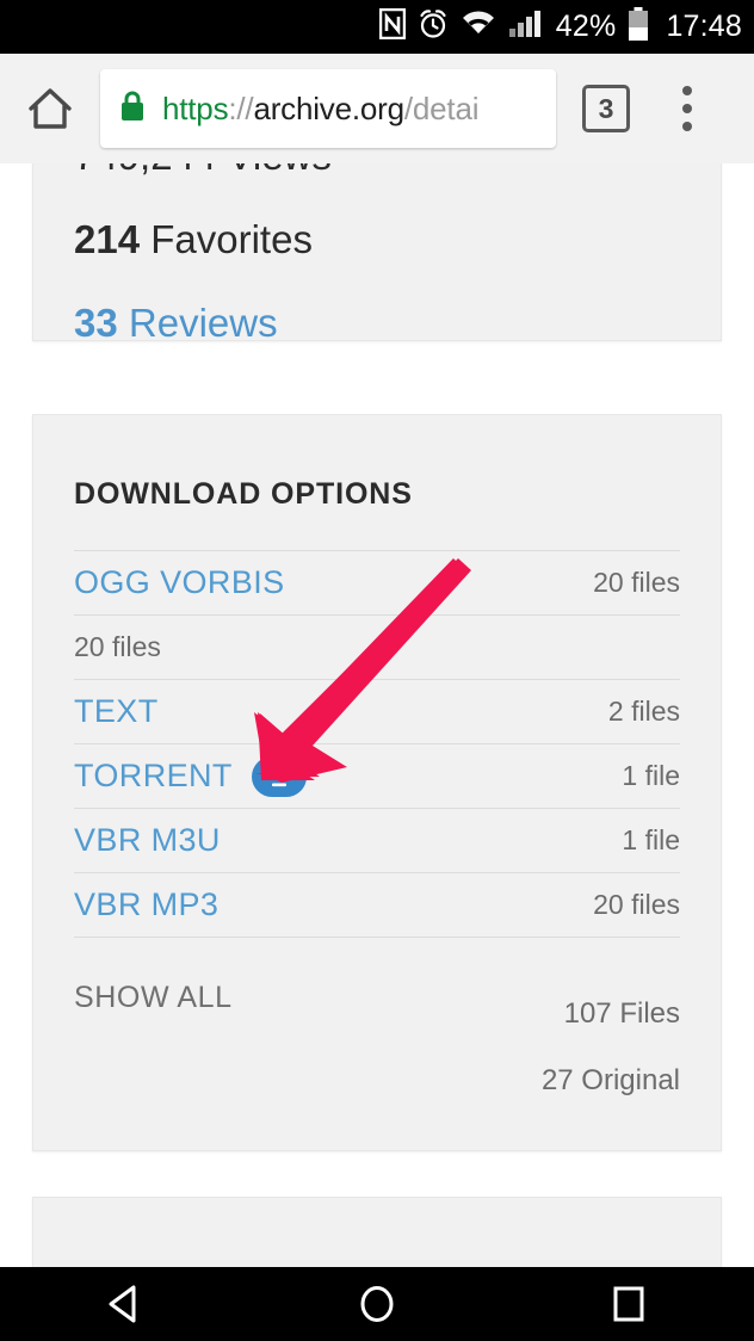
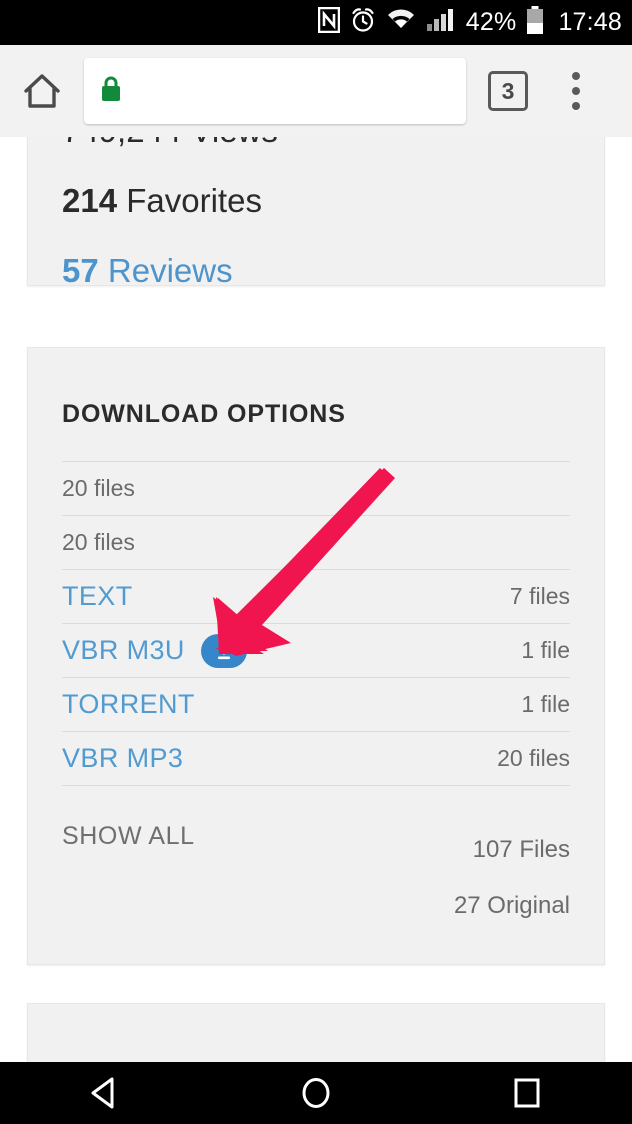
  42%
  17:48
- https://archive.org/detai
  3
  214 Favorites
- 33 Reviews
+ 57 Reviews
  DOWNLOAD OPTIONS
- OGG VORBIS
  20 files
  20 files
  TEXT
- 2 files
+ 7 files
- TORRENT
+ VBR M3U
  1 file
- VBR M3U
+ TORRENT
  1 file
  VBR MP3
  20 files
  SHOW ALL
  107 Files
  27 Original
